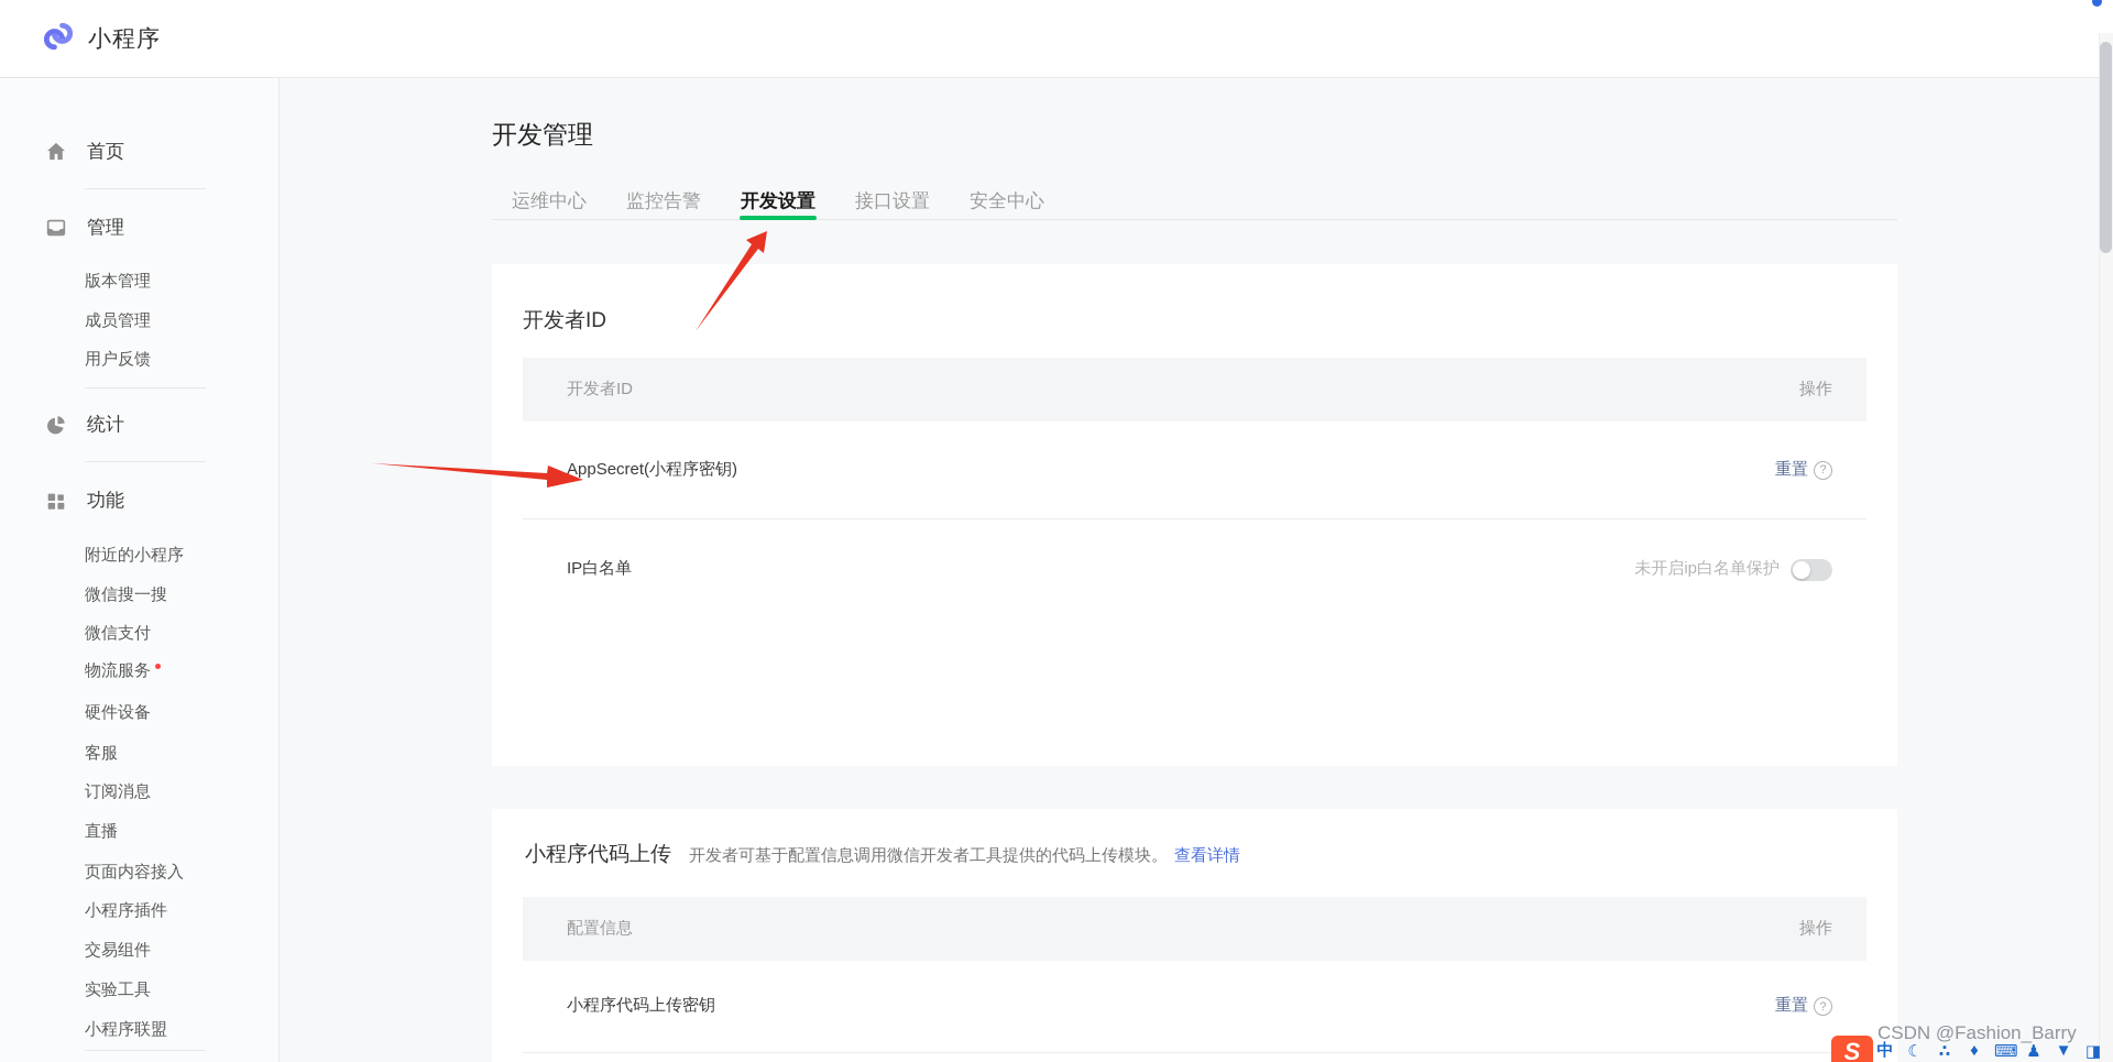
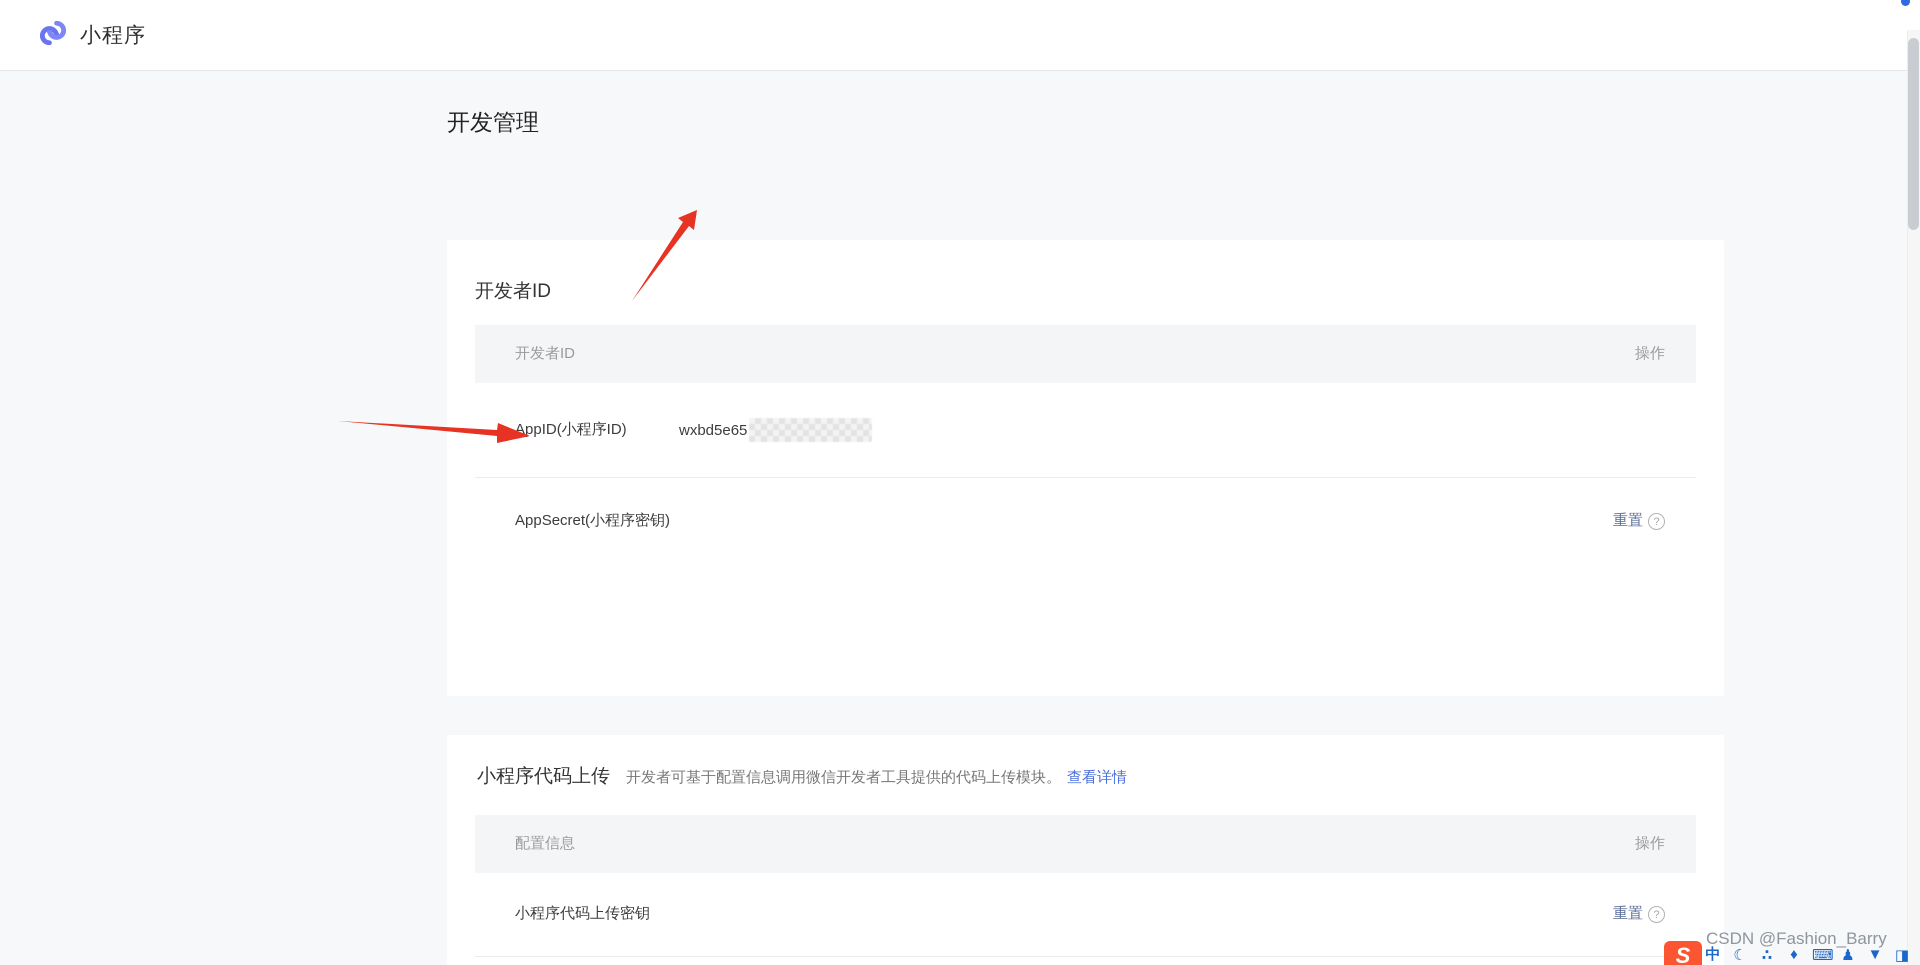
  小程序
- 首页
- 管理
- 版本管理
- 成员管理
- 用户反馈
- 统计
- 功能
- 附近的小程序
- 微信搜一搜
- 微信支付
- 物流服务
- 硬件设备
- 客服
- 订阅消息
- 直播
- 页面内容接入
- 小程序插件
- 交易组件
- 实验工具
- 小程序联盟
  开发管理
- 运维中心
- 监控告警
- 开发设置
- 接口设置
- 安全中心
  开发者ID
  开发者ID
  操作
+ AppID(小程序ID)
+ wxbd5e65
  AppSecret(小程序密钥)
  重置
  ?
- IP白名单
- 未开启ip白名单保护
  小程序代码上传
  开发者可基于配置信息调用微信开发者工具提供的代码上传模块。
  查看详情
  配置信息
  操作
  小程序代码上传密钥
  重置
  ?
  S
  CSDN @Fashion_Barry
  中
  ☾
  ∴
  ♦
  ⌨
  ♟
  ▼
  ◨
